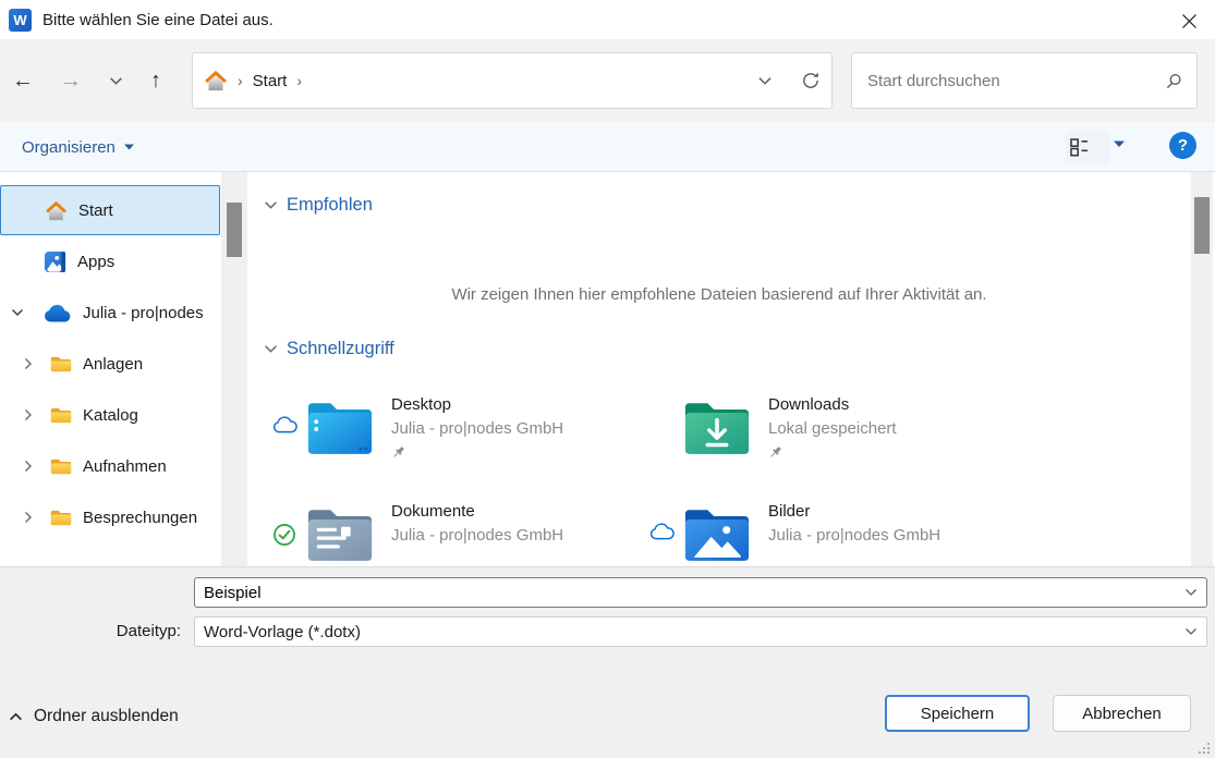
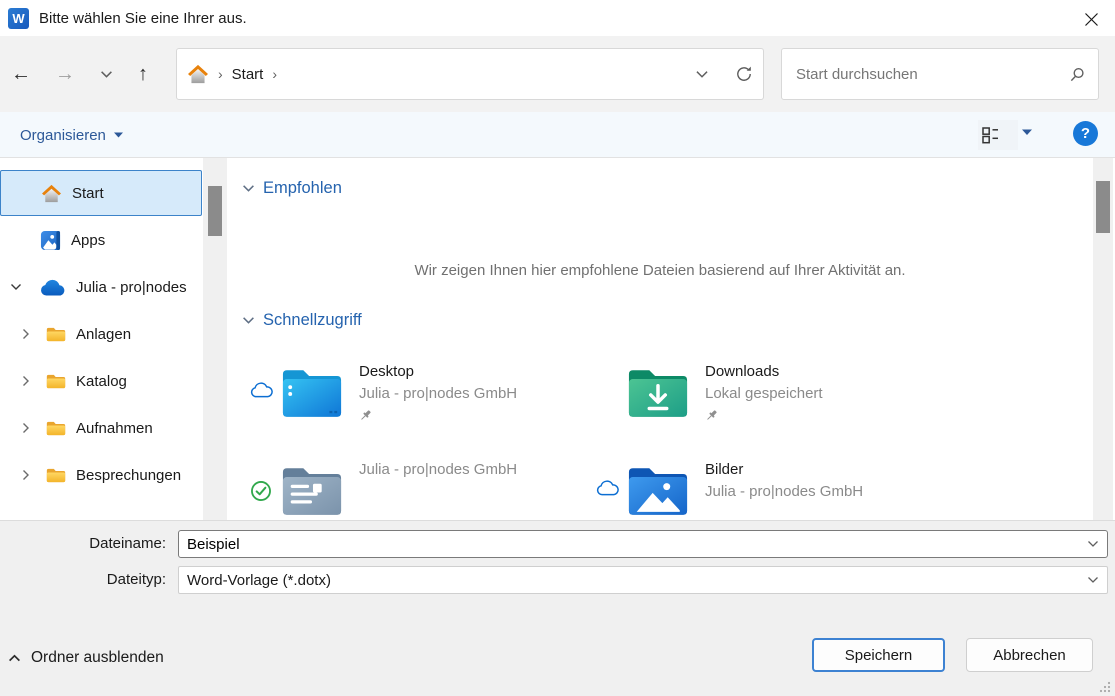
  W
- Bitte wählen Sie eine Datei aus.
+ Bitte wählen Sie eine Ihrer aus.
  ←
  →
  ↑
  ›
  Start
  ›
  Start durchsuchen
  Organisieren
  ?
  Start
  Apps
  Julia - pro|nodes
  Anlagen
  Katalog
  Aufnahmen
  Besprechungen
  Empfohlen
  Wir zeigen Ihnen hier empfohlene Dateien basierend auf Ihrer Aktivität an.
  Schnellzugriff
  Desktop
  Julia - pro|nodes GmbH
  Downloads
  Lokal gespeichert
- Dokumente
  Julia - pro|nodes GmbH
  Bilder
  Julia - pro|nodes GmbH
+ Dateiname:
  Beispiel
  Dateityp:
  Word-Vorlage (*.dotx)
  Ordner ausblenden
  Speichern
  Abbrechen
